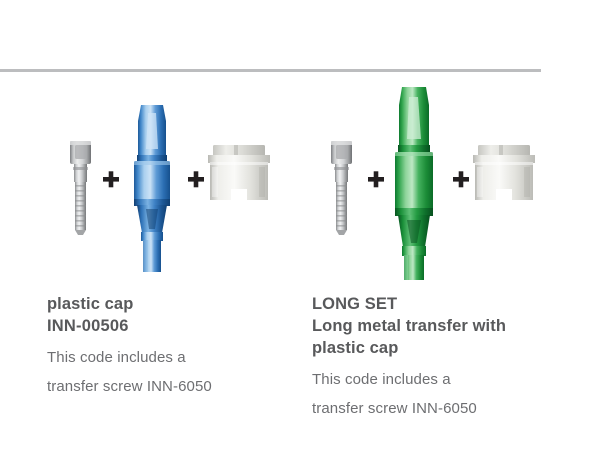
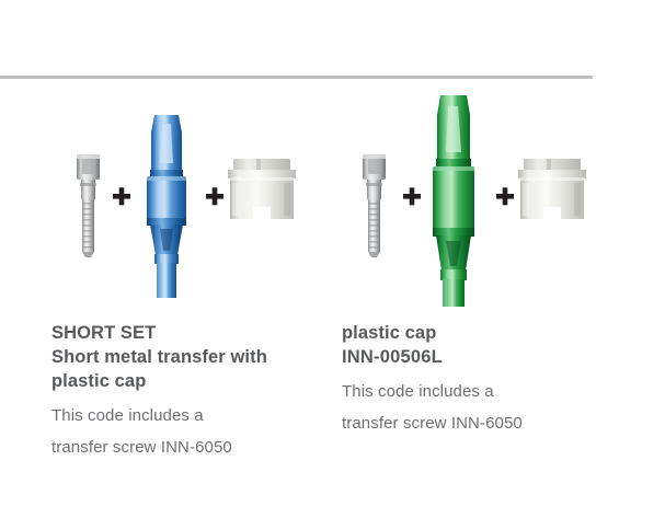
+ SHORT SET
+ Short metal transfer with
  plastic cap
- INN-00506
  This code includes a
  transfer screw INN-6050
- LONG SET
- Long metal transfer with
  plastic cap
+ INN-00506L
  This code includes a
  transfer screw INN-6050
